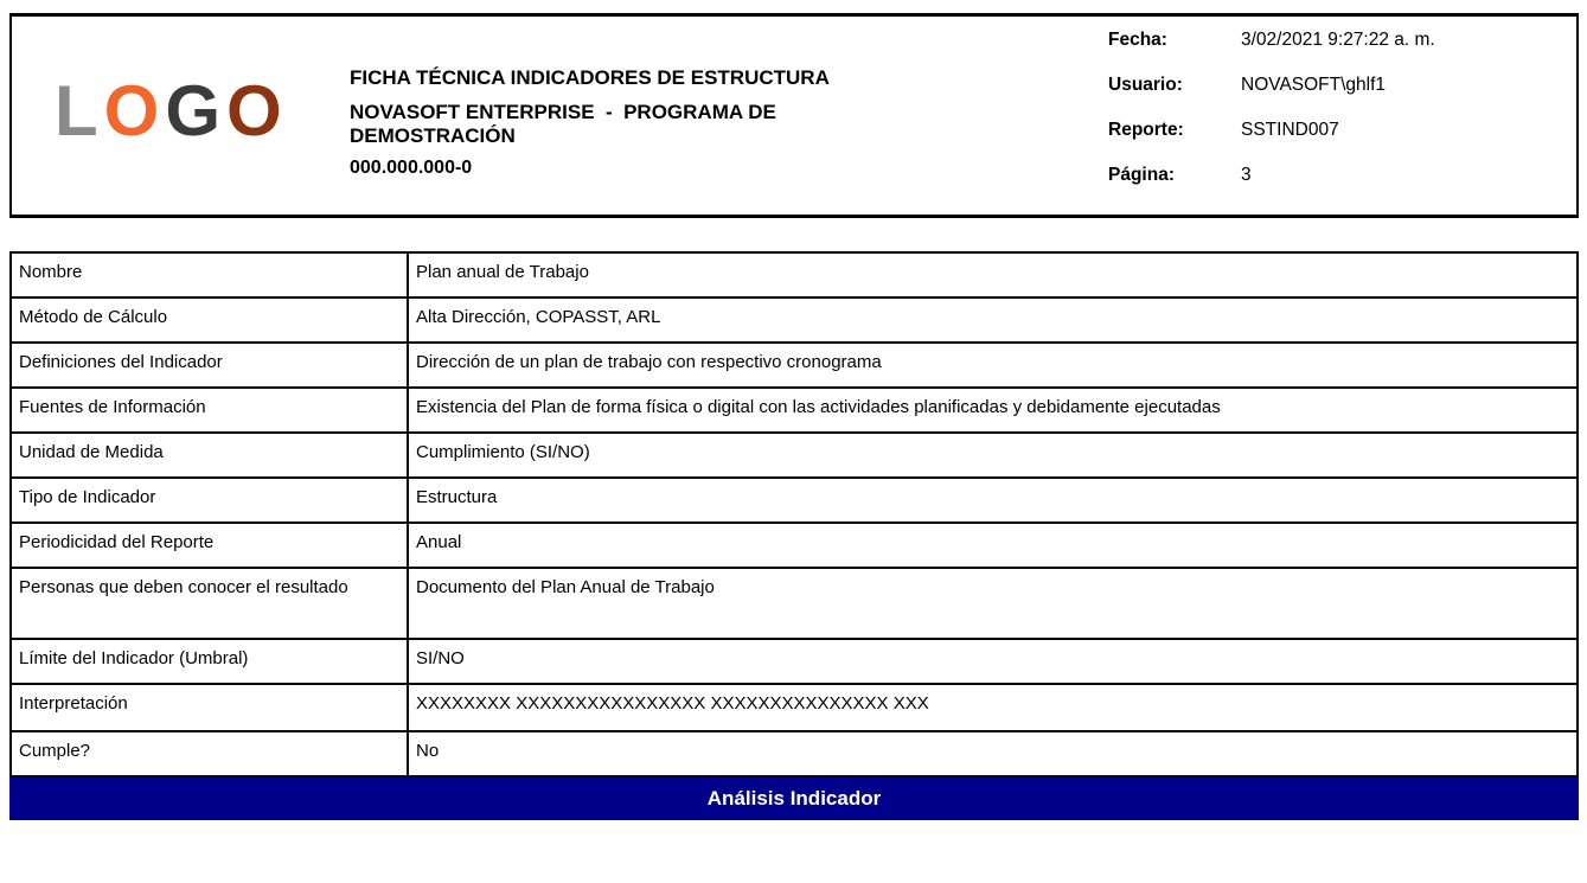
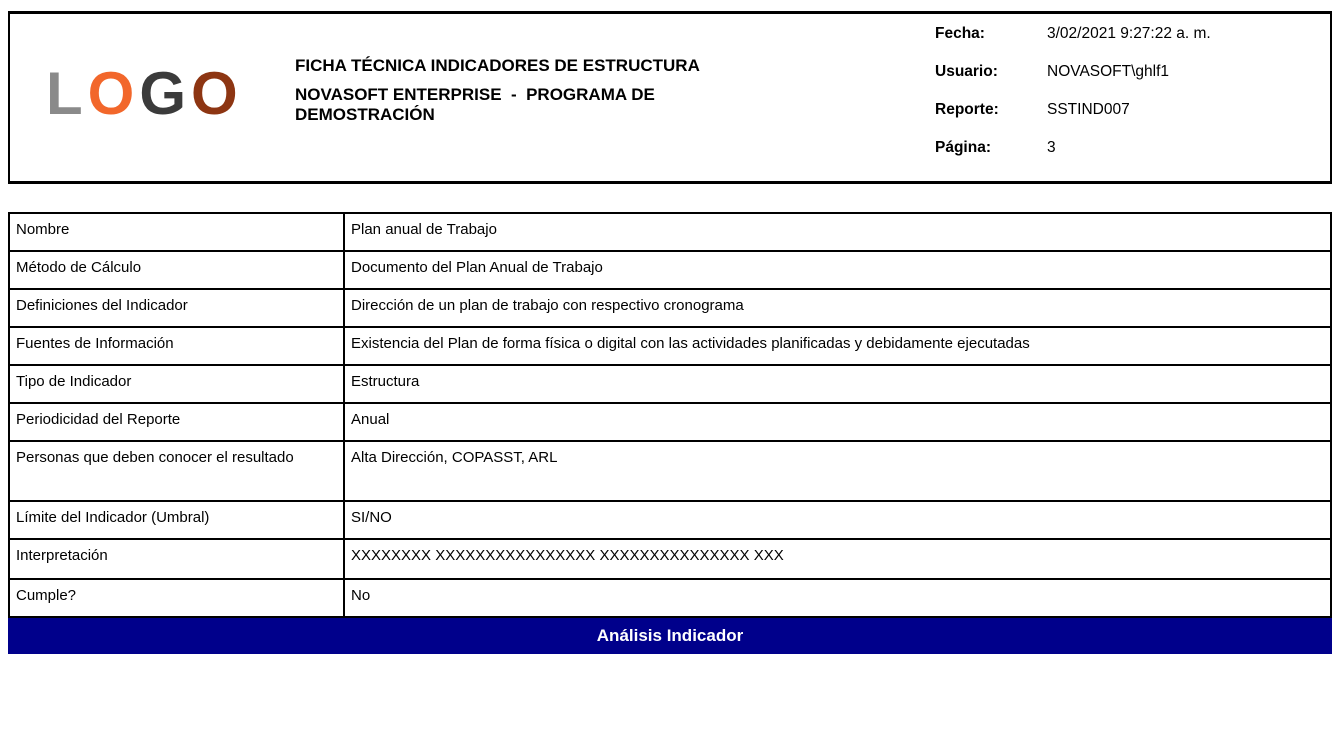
  LOGO
  FICHA TÉCNICA INDICADORES DE ESTRUCTURA
  NOVASOFT ENTERPRISE - PROGRAMA DE DEMOSTRACIÓN
- 000.000.000-0
  Fecha:
  3/02/2021 9:27:22 a. m.
  Usuario:
  NOVASOFT\ghlf1
  Reporte:
  SSTIND007
  Página:
  3
  Nombre	Plan anual de Trabajo
- Método de Cálculo	Alta Dirección, COPASST, ARL
+ Método de Cálculo	Documento del Plan Anual de Trabajo
  Definiciones del Indicador	Dirección de un plan de trabajo con respectivo cronograma
  Fuentes de Información	Existencia del Plan de forma física o digital con las actividades planificadas y debidamente ejecutadas
- Unidad de Medida	Cumplimiento (SI/NO)
  Tipo de Indicador	Estructura
  Periodicidad del Reporte	Anual
- Personas que deben conocer el resultado	Documento del Plan Anual de Trabajo
+ Personas que deben conocer el resultado	Alta Dirección, COPASST, ARL
  Límite del Indicador (Umbral)	SI/NO
  Interpretación	XXXXXXXX XXXXXXXXXXXXXXXX XXXXXXXXXXXXXXX XXX
  Cumple?	No
  Análisis Indicador
